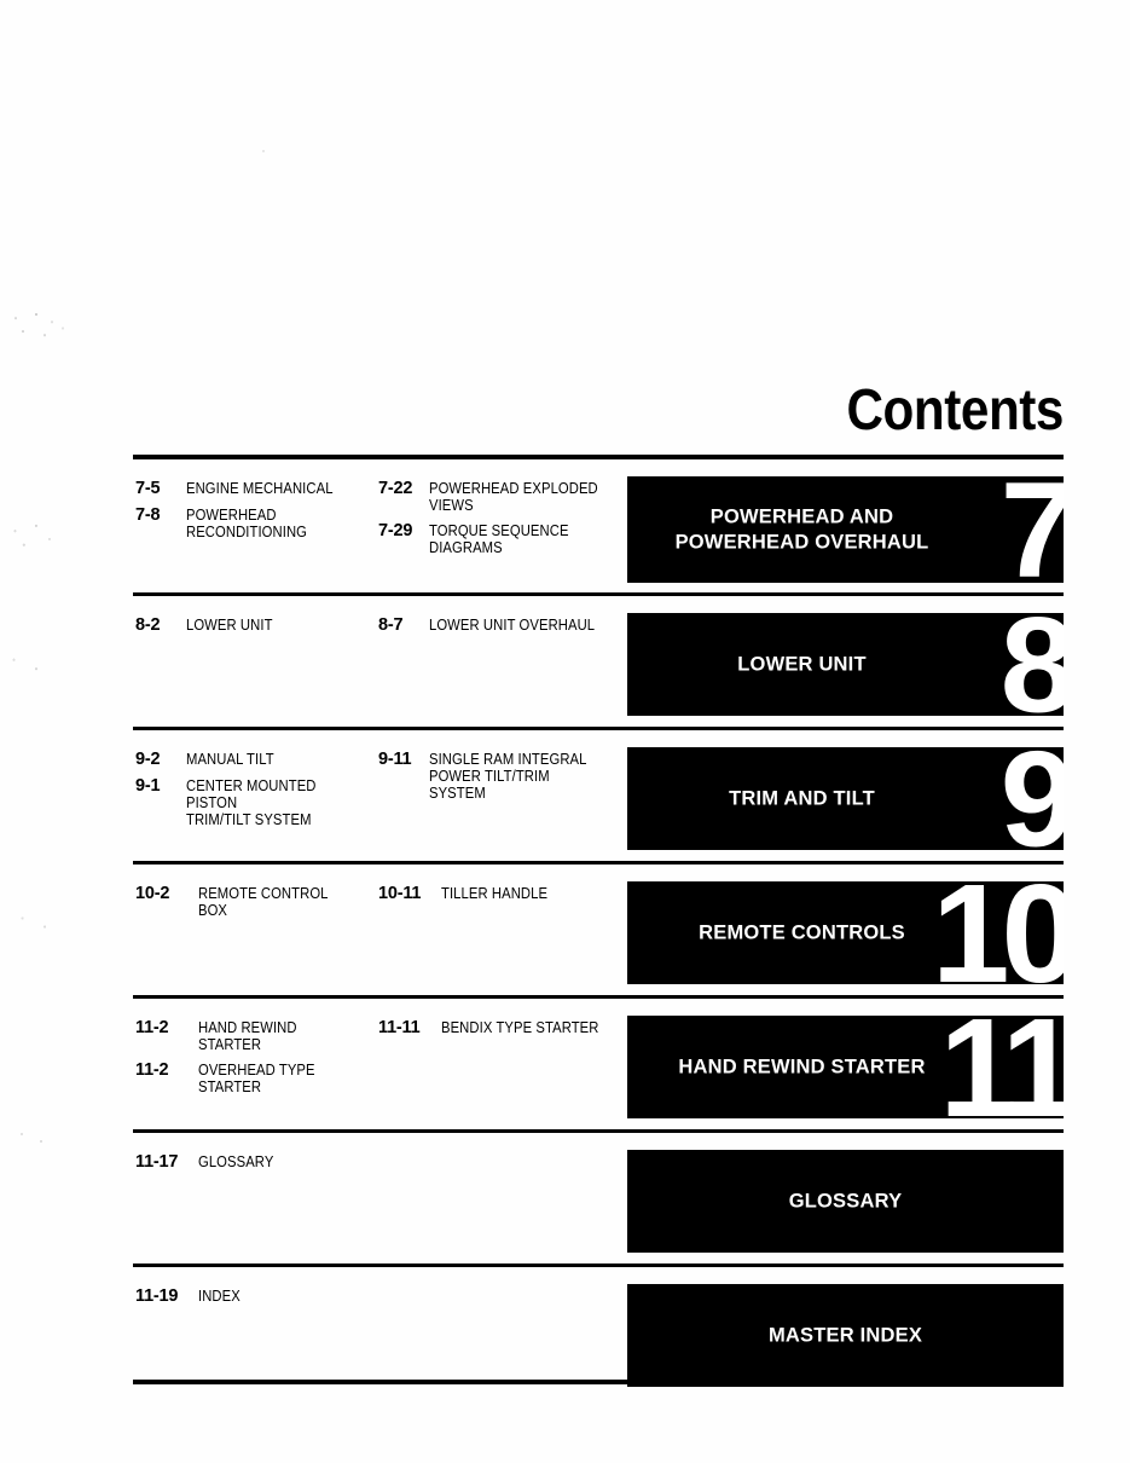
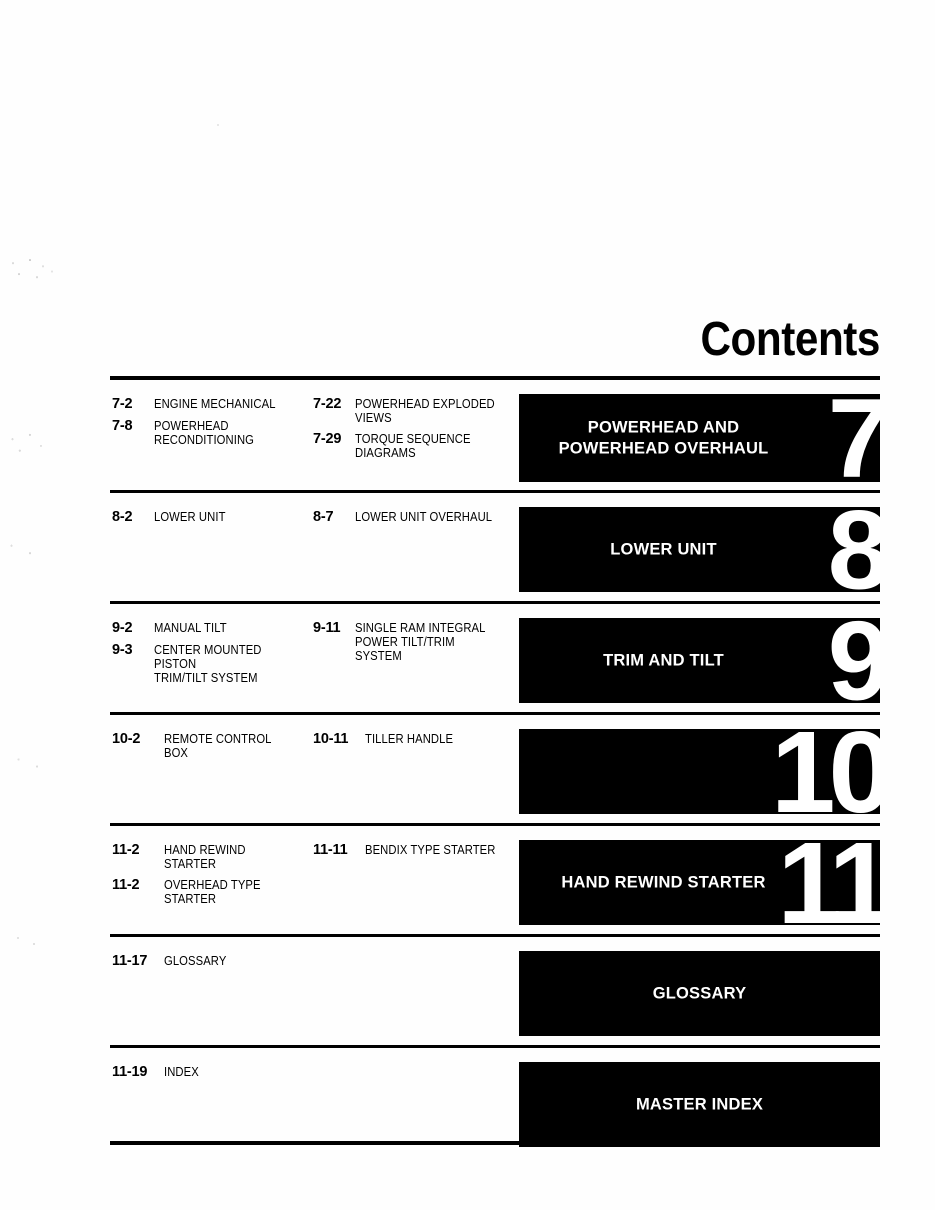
  Contents
- 7-5
+ 7-2
  ENGINE MECHANICAL
  7-8
  POWERHEAD
  RECONDITIONING
  7-22
  POWERHEAD EXPLODED
  VIEWS
  7-29
  TORQUE SEQUENCE
  DIAGRAMS
  POWERHEAD AND
  POWERHEAD OVERHAUL
  7
  8-2
  LOWER UNIT
  8-7
  LOWER UNIT OVERHAUL
  LOWER UNIT
  8
  9-2
  MANUAL TILT
- 9-1
+ 9-3
  CENTER MOUNTED PISTON
  TRIM/TILT SYSTEM
  9-11
  SINGLE RAM INTEGRAL
  POWER TILT/TRIM SYSTEM
  TRIM AND TILT
  9
  10-2
  REMOTE CONTROL BOX
  10-11
  TILLER HANDLE
- REMOTE CONTROLS
  10
  11-2
  HAND REWIND STARTER
  11-2
  OVERHEAD TYPE STARTER
  11-11
  BENDIX TYPE STARTER
  HAND REWIND STARTER
  11
  11-17
  GLOSSARY
  GLOSSARY
  11-19
  INDEX
  MASTER INDEX
